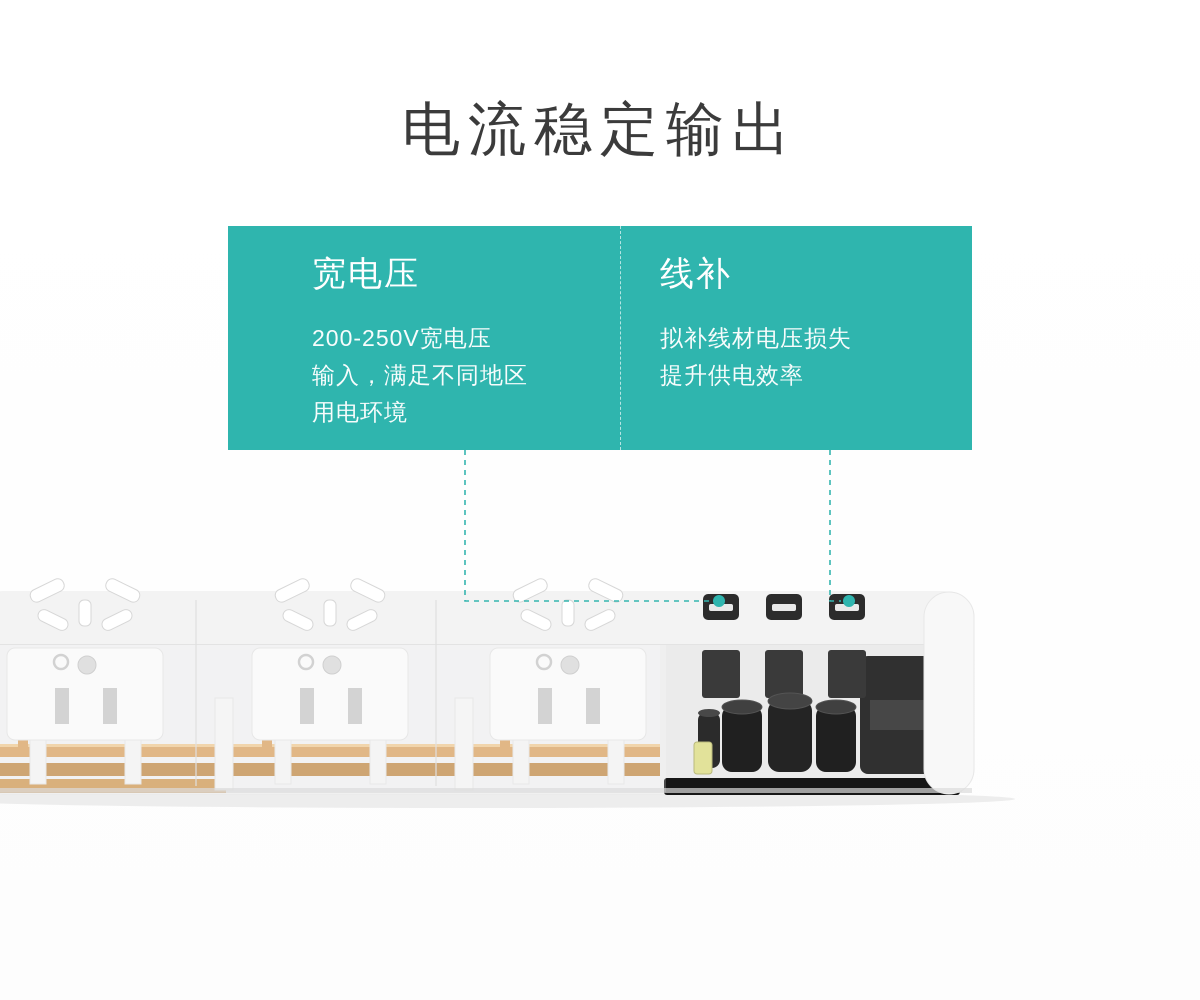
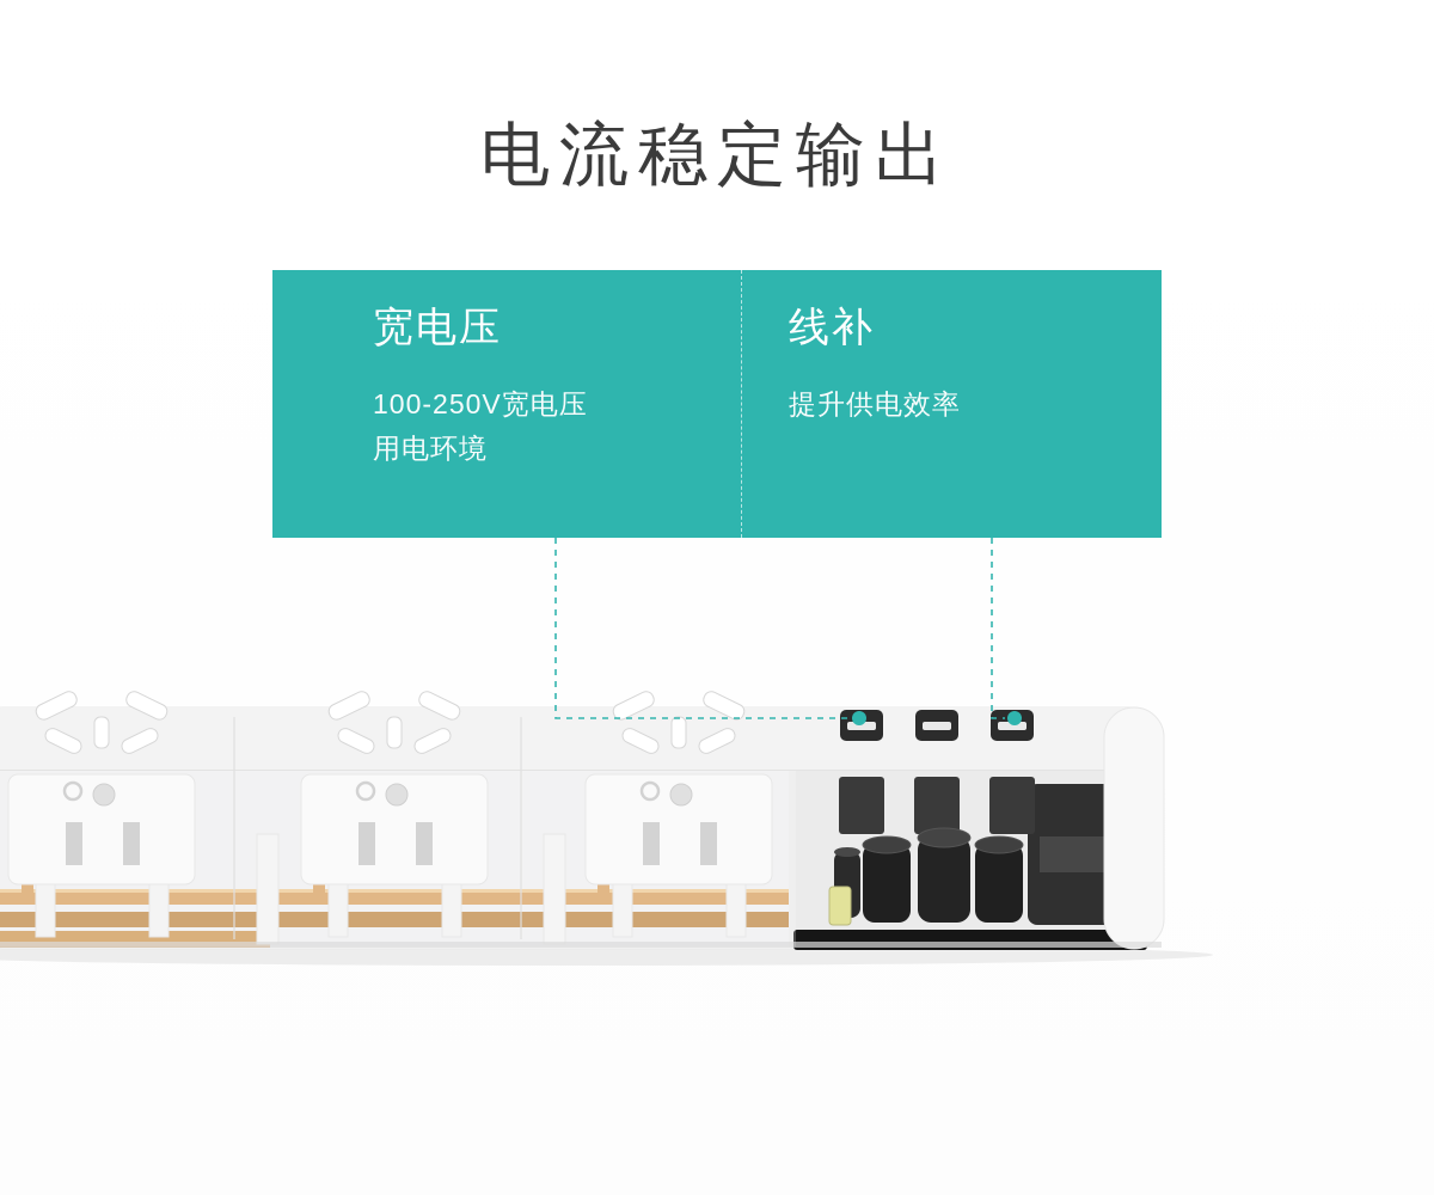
  电流稳定输出
  宽电压
- 200-250V宽电压
+ 100-250V宽电压
- 输入，满足不同地区
  用电环境
  线补
- 拟补线材电压损失
  提升供电效率
